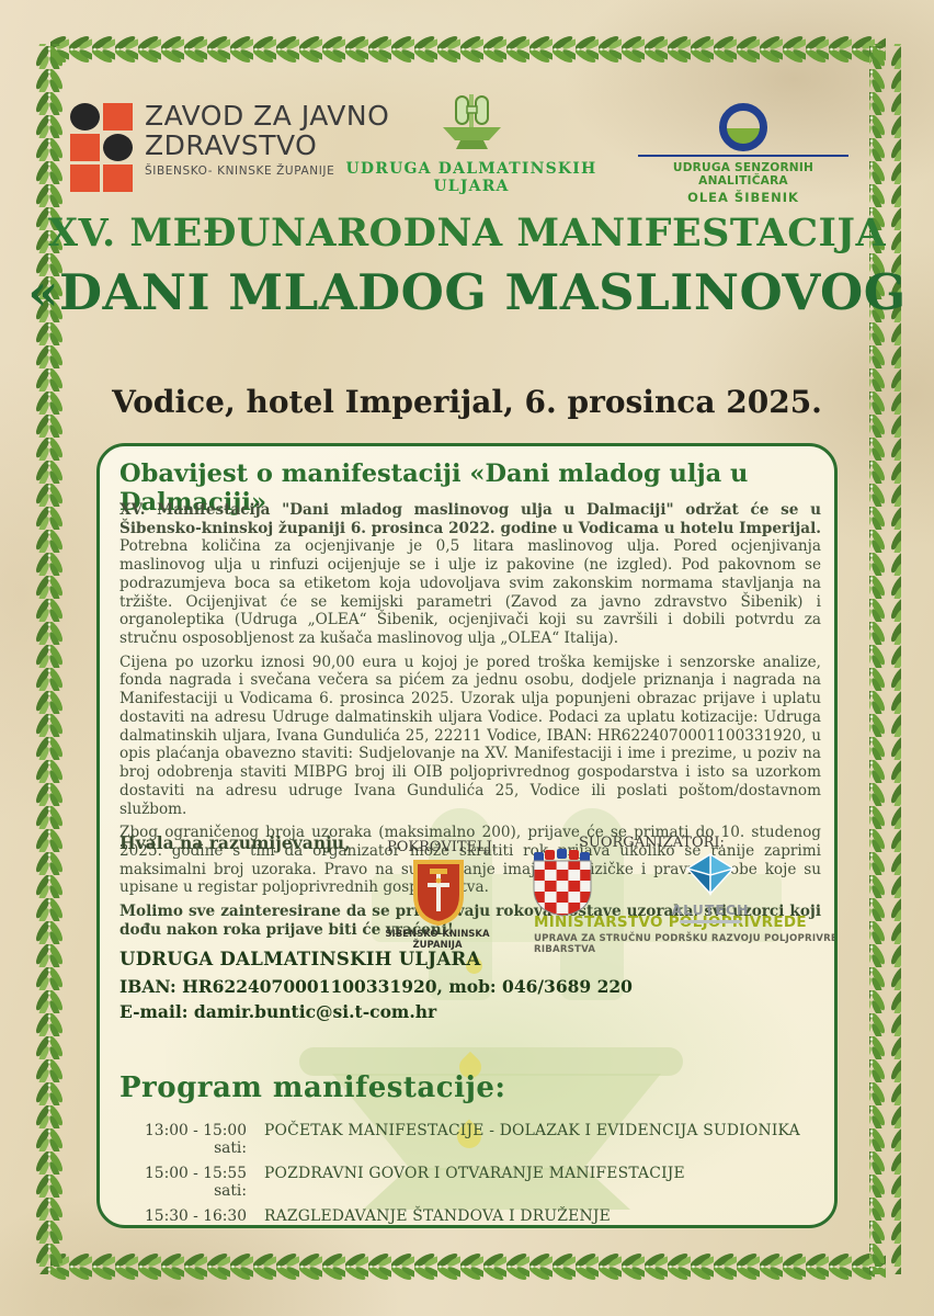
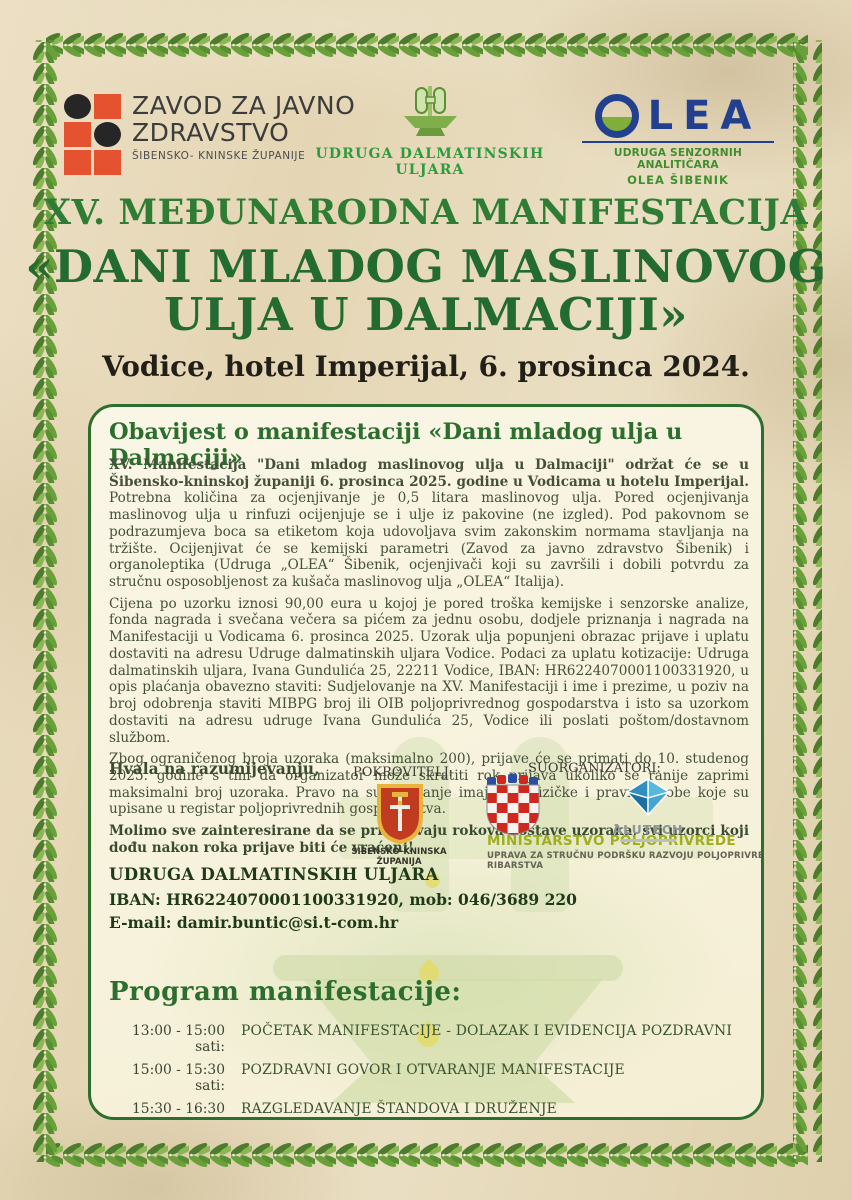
  ZAVOD ZA JAVNO
  ZDRAVSTVO
  ŠIBENSKO- KNINSKE ŽUPANIJE
  UDRUGA DALMATINSKIH ULJARA
+ LEA
  UDRUGA SENZORNIH ANALITIČARA
  OLEA ŠIBENIK
  XV. MEĐUNARODNA MANIFESTACIJA
  «DANI MLADOG MASLINOVOG
+ ULJA U DALMACIJI»
- Vodice, hotel Imperijal, 6. prosinca 2025.
+ Vodice, hotel Imperijal, 6. prosinca 2024.
  Obavijest o manifestaciji «Dani mladog ulja u Dalmaciji»
- XV. Manifestacija "Dani mladog maslinovog ulja u Dalmaciji" održat će se u Šibensko-kninskoj županiji 6. prosinca 2022. godine u Vodicama u hotelu Imperijal. Potrebna količina za ocjenjivanje je 0,5 litara maslinovog ulja. Pored ocjenjivanja maslinovog ulja u rinfuzi ocijenjuje se i ulje iz pakovine (ne izgled). Pod pakovnom se podrazumjeva boca sa etiketom koja udovoljava svim zakonskim normama stavljanja na tržište. Ocijenjivat će se kemijski parametri (Zavod za javno zdravstvo Šibenik) i organoleptika (Udruga „OLEA“ Šibenik, ocjenjivači koji su završili i dobili potvrdu za stručnu osposobljenost za kušača maslinovog ulja „OLEA“ Italija).
+ XV. Manifestacija "Dani mladog maslinovog ulja u Dalmaciji" održat će se u Šibensko-kninskoj županiji 6. prosinca 2025. godine u Vodicama u hotelu Imperijal. Potrebna količina za ocjenjivanje je 0,5 litara maslinovog ulja. Pored ocjenjivanja maslinovog ulja u rinfuzi ocijenjuje se i ulje iz pakovine (ne izgled). Pod pakovnom se podrazumjeva boca sa etiketom koja udovoljava svim zakonskim normama stavljanja na tržište. Ocijenjivat će se kemijski parametri (Zavod za javno zdravstvo Šibenik) i organoleptika (Udruga „OLEA“ Šibenik, ocjenjivači koji su završili i dobili potvrdu za stručnu osposobljenost za kušača maslinovog ulja „OLEA“ Italija).
  Cijena po uzorku iznosi 90,00 eura u kojoj je pored troška kemijske i senzorske analize, fonda nagrada i svečana večera sa pićem za jednu osobu, dodjele priznanja i nagrada na Manifestaciji u Vodicama 6. prosinca 2025. Uzorak ulja popunjeni obrazac prijave i uplatu dostaviti na adresu Udruge dalmatinskih uljara Vodice. Podaci za uplatu kotizacije: Udruga dalmatinskih uljara, Ivana Gundulića 25, 22211 Vodice, IBAN: HR6224070001100331920, u opis plaćanja obavezno staviti: Sudjelovanje na XV. Manifestaciji i ime i prezime, u poziv na broj odobrenja staviti MIBPG broj ili OIB poljoprivrednog gospodarstva i isto sa uzorkom dostaviti na adresu udruge Ivana Gundulića 25, Vodice ili poslati poštom/dostavnom službom.
  Zbog ograničenog broja uzoraka (maksimalno 200), prijave će se primati do 10. studenog 2025. godine s tim da organizator može skratiti rokjava ukoliko se ranije zaprimi maksimalni broj uzoraka. Pravo na sanje imajizičke i pravobe koje su upisane u registar poljoprivrednih gostva.
  Molimo sve zainteresirane da se priaju rokovstave uzoraka, svi uzorci koji dođu nakon roka prijave biti će vraćeni!
  Hvala na razumijevanju,
  POKROVITELJ:
  SUORGANIZATORI:
  ŠIBENSKO-KNINSKA
  ŽUPANIJA
  MINISTARSTVO PIVREDE
  UPRAVA ZA STRUČNU PODRŠKU RAZVOJU POLJOPRIVRE RIBARSTVA
  ALUTECH
  UDRUGA DALMATINSKIH ULJARA
  IBAN: HR6224070001100331920, mob: 046/3689 220
  E-mail: damir.buntic@si.t-com.hr
  Program manifestacije:
  13:00 - 15:00 sati:
- POČETAK MANIFESTACIJE - DOLAZAK I EVIDENCIJA SUDIONIKA
+ POČETAK MANIFESTACIJE - DOLAZAK I EVIDENCIJA POZDRAVNI
- 15:00 - 15:55 sati:
+ 15:00 - 15:30 sati:
  POZDRAVNI GOVOR I OTVARANJE MANIFESTACIJE
  RAZGLEDAVANJE ŠTANDOVA I DRUŽENJE
